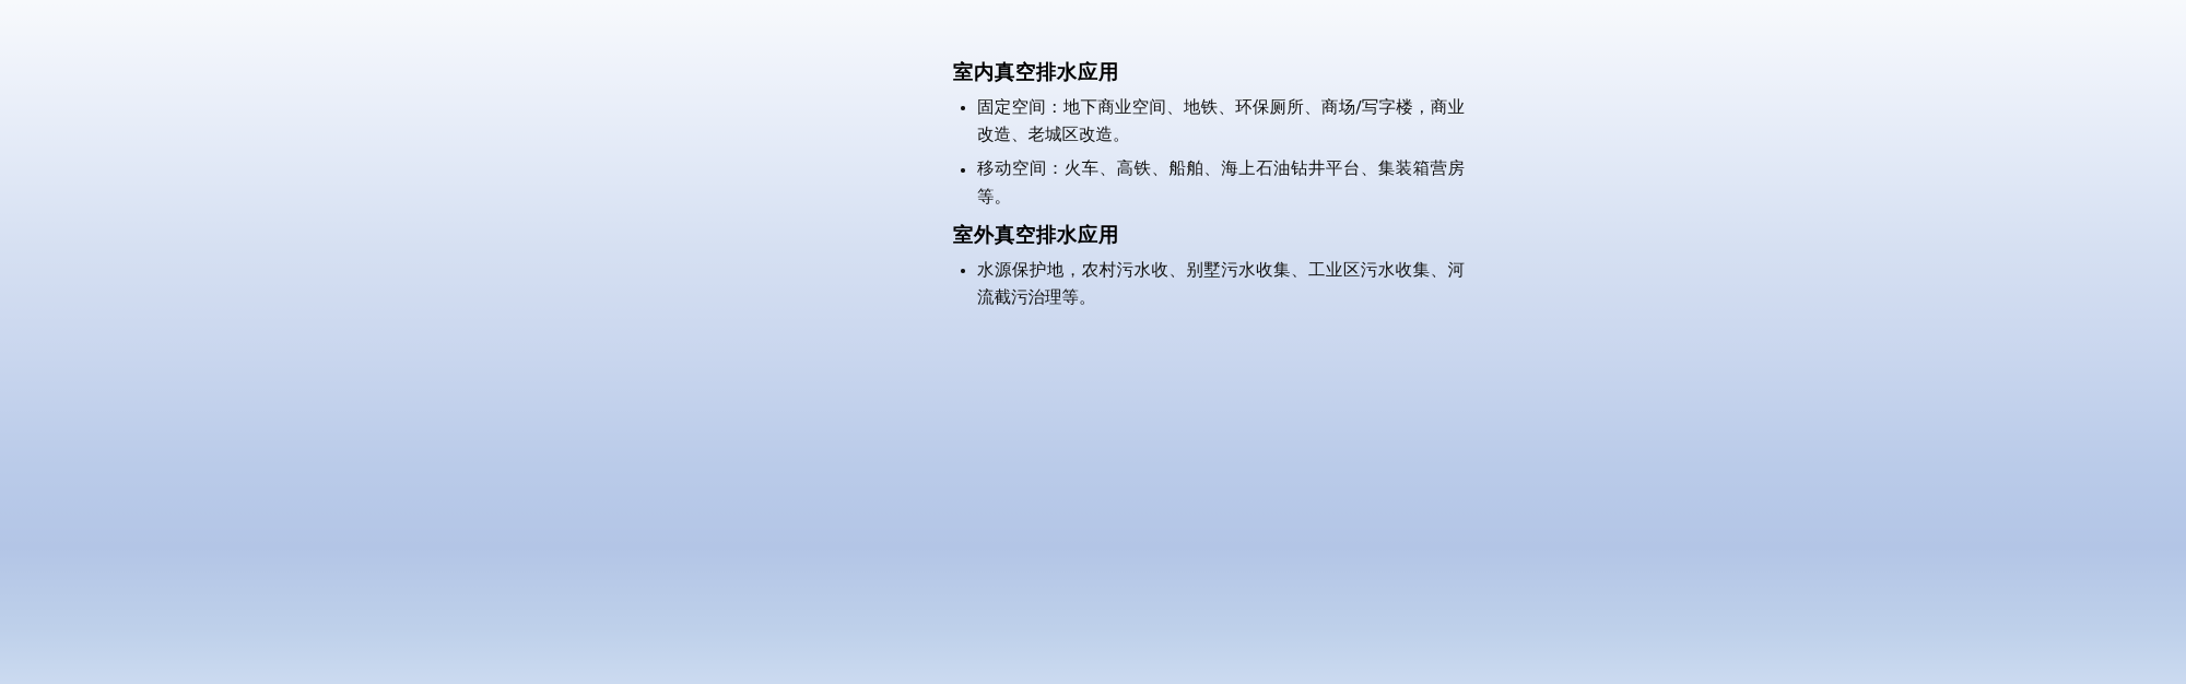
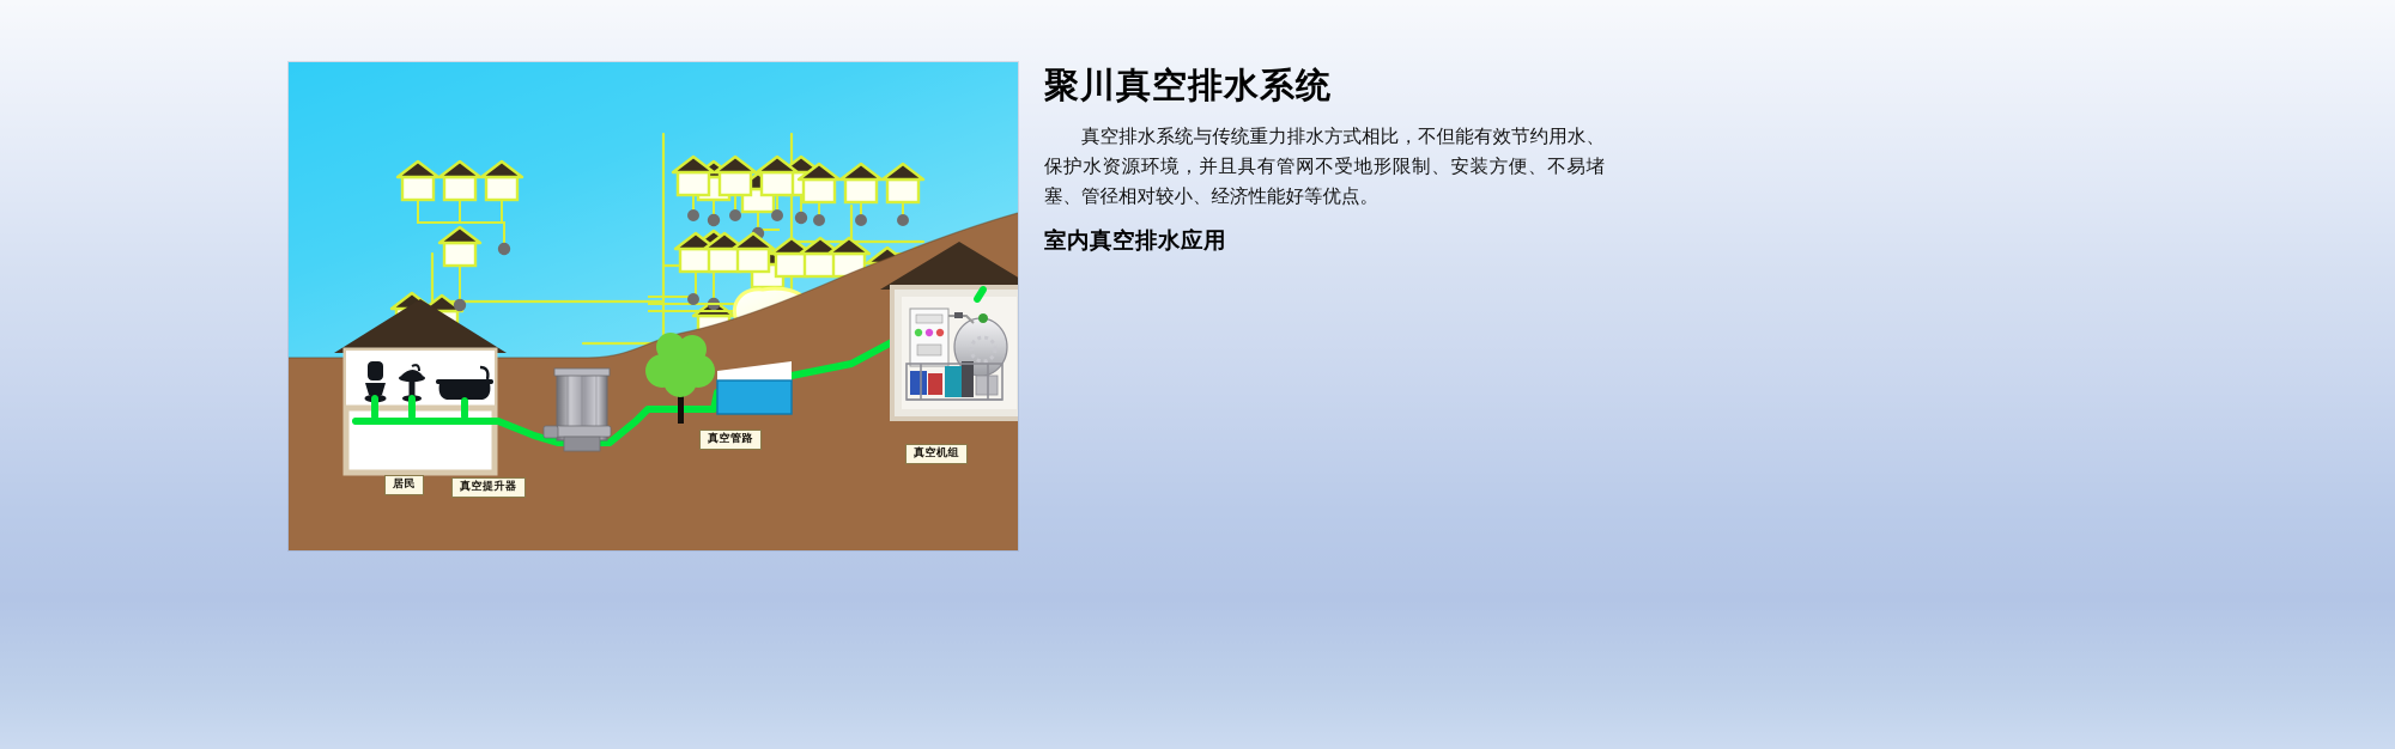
+ 居民
+ 真空提升器
+ 真空管路
+ 真空机组
+ 聚川真空排水系统
+ 真空排水系统与传统重力排水方式相比，不但能有效节约用水、保护水资源环境，并且具有管网不受地形限制、安装方便、不易堵塞、管径相对较小、经济性能好等优点。
  室内真空排水应用
- 固定空间：地下商业空间、地铁、环保厕所、商场/写字楼，商业改造、老城区改造。
- 移动空间：火车、高铁、船舶、海上石油钻井平台、集装箱营房等。
- 室外真空排水应用
- 水源保护地，农村污水收、别墅污水收集、工业区污水收集、河流截污治理等。
